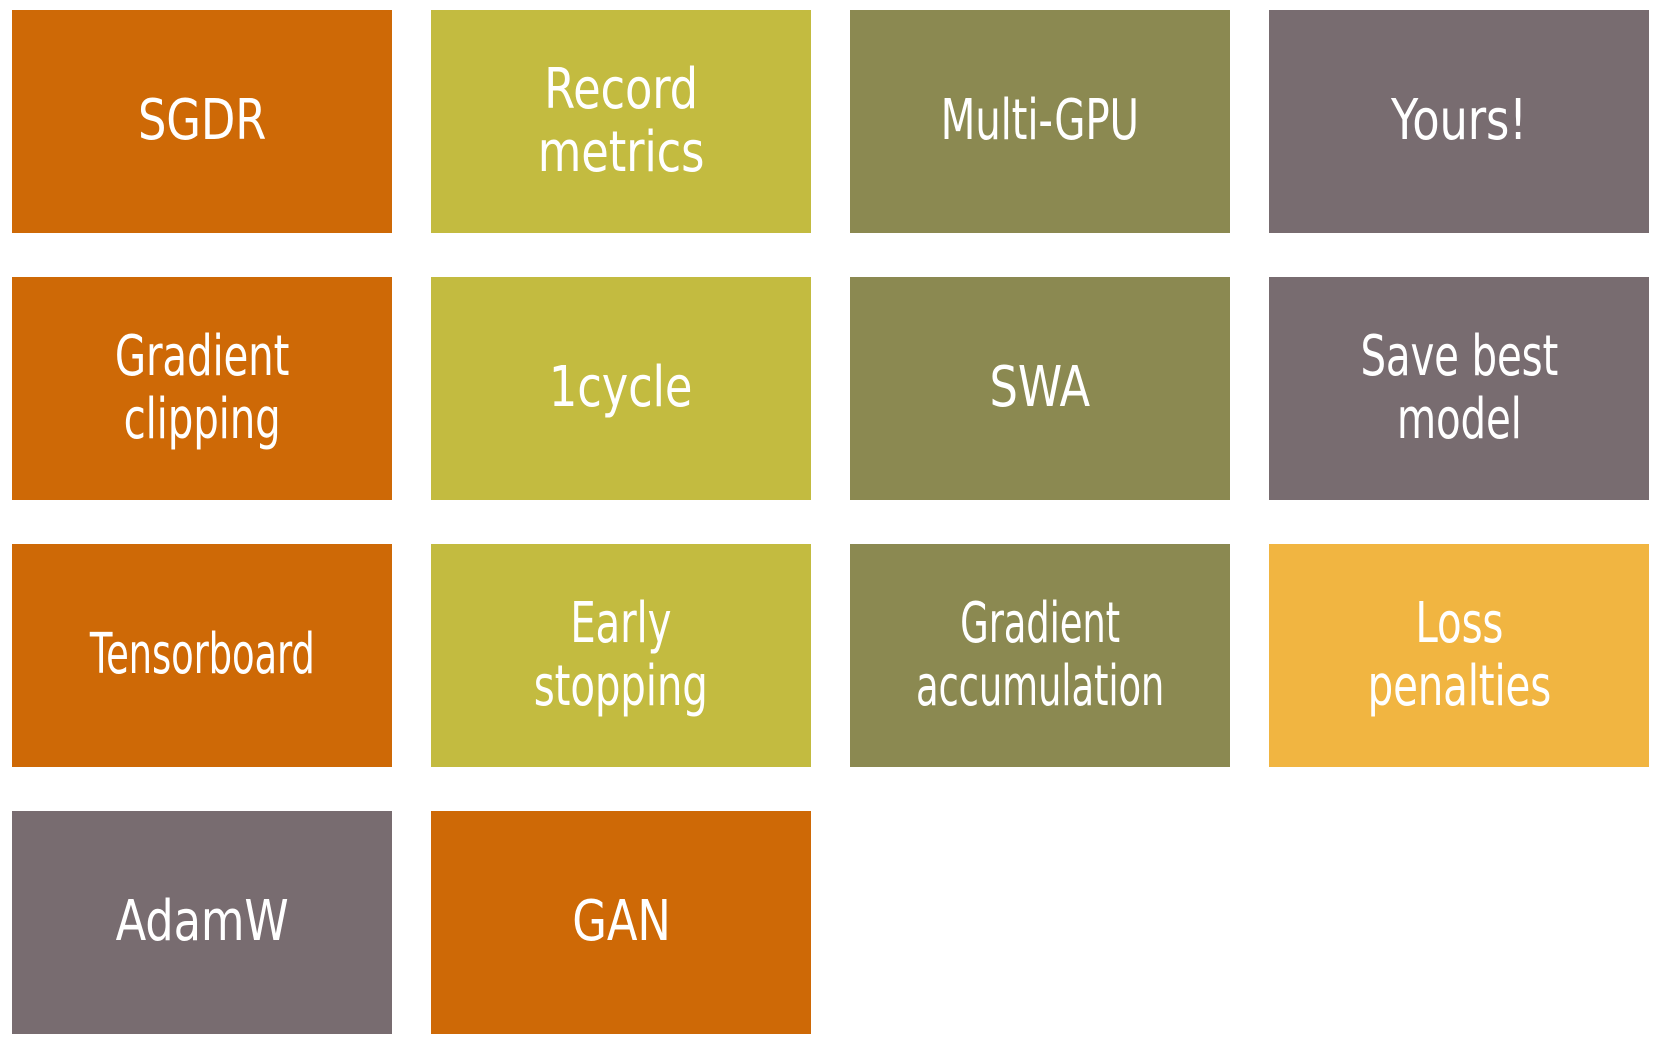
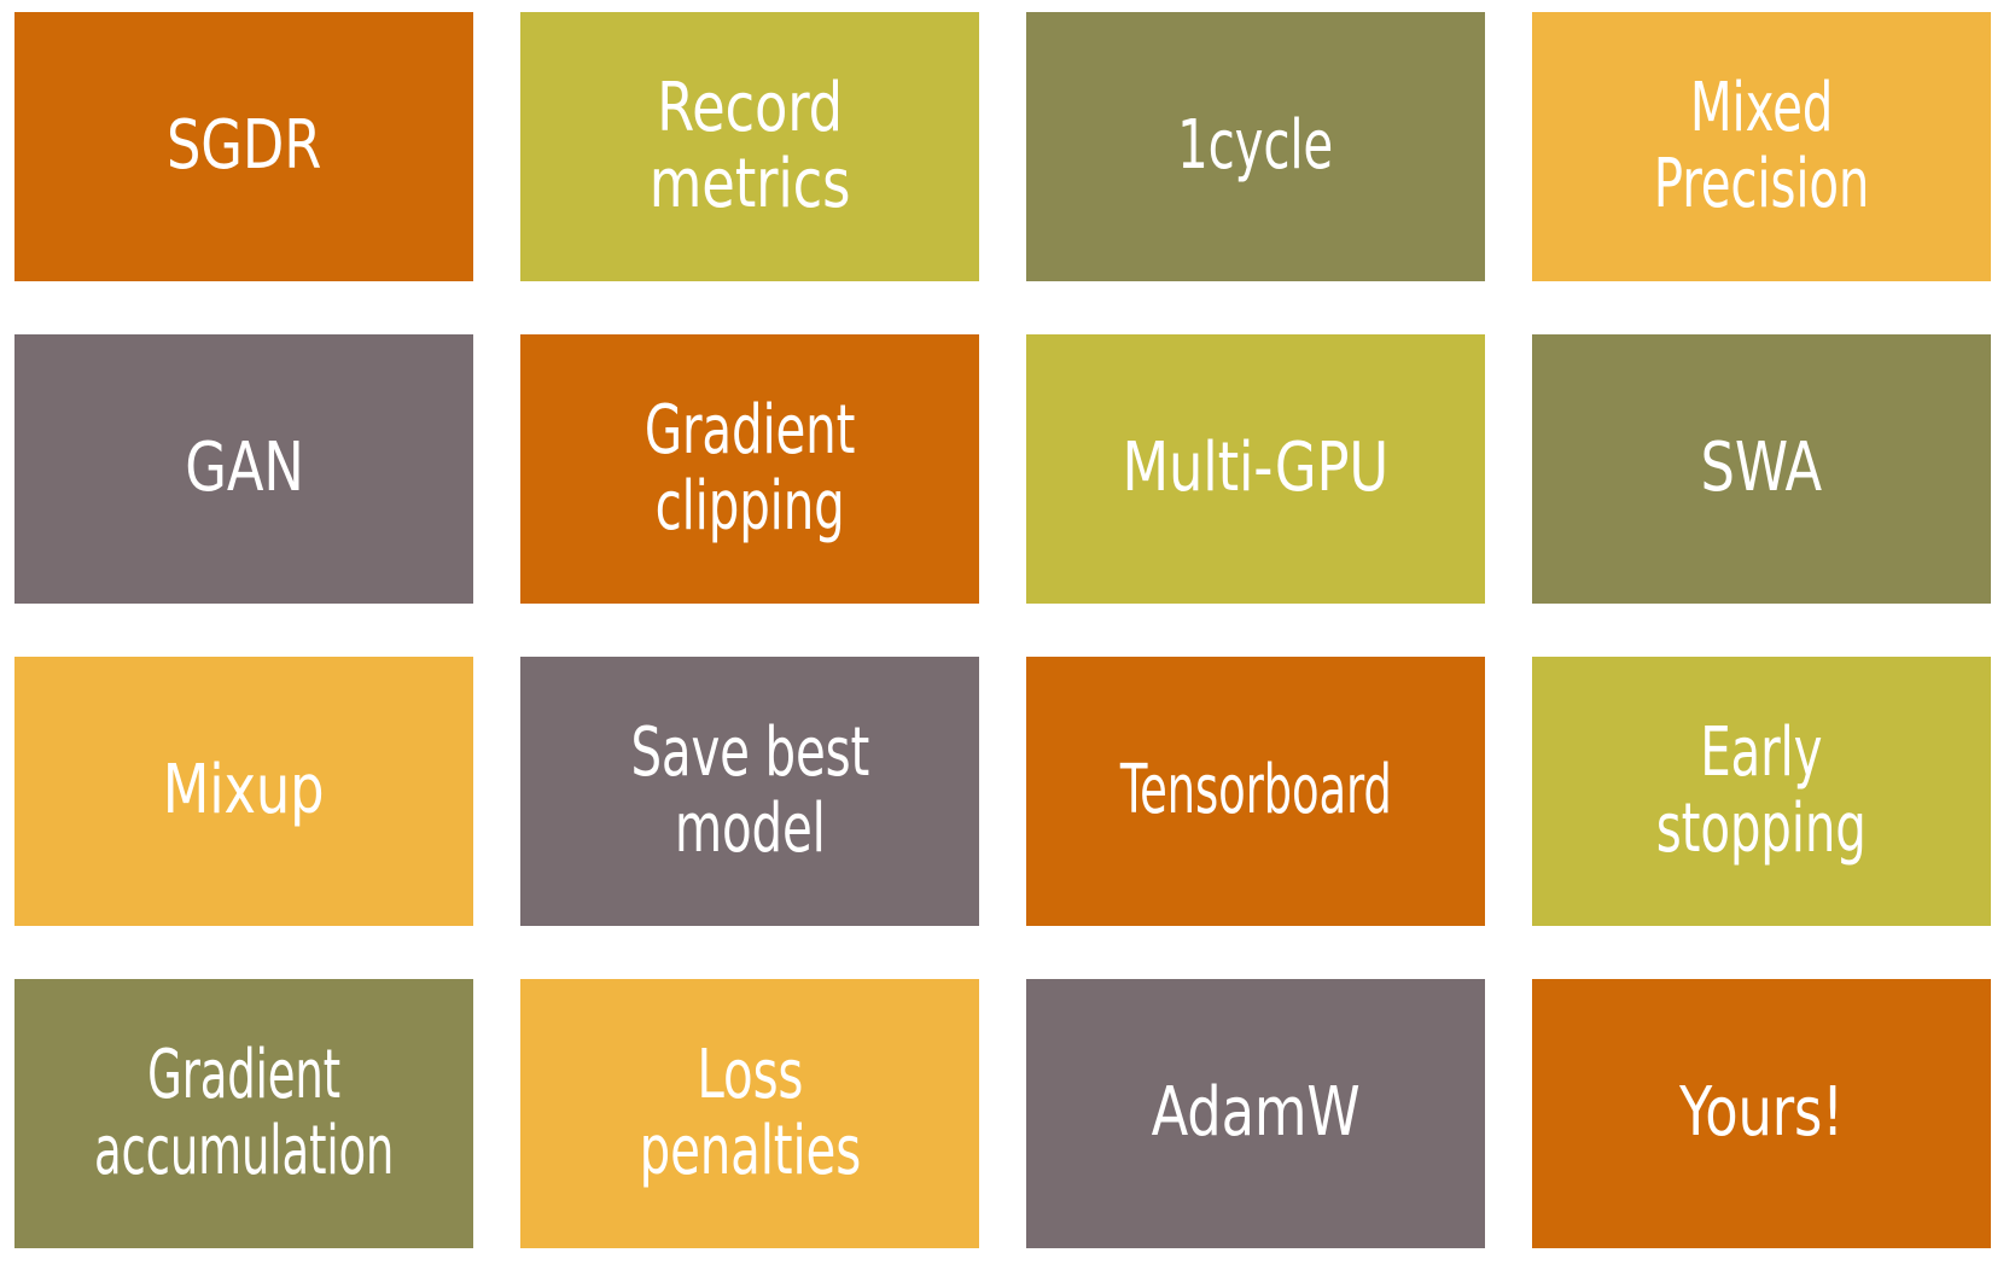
  SGDR
  Record
  metrics
- Multi-GPU
+ 1cycle
+ Mixed
+ Precision
- Yours!
+ GAN
  Gradient
  clipping
- 1cycle
+ Multi-GPU
  SWA
+ Mixup
  Save best
  model
  Tensorboard
  Early
  stopping
  Gradient
  accumulation
  Loss
  penalties
  AdamW
- GAN
+ Yours!
